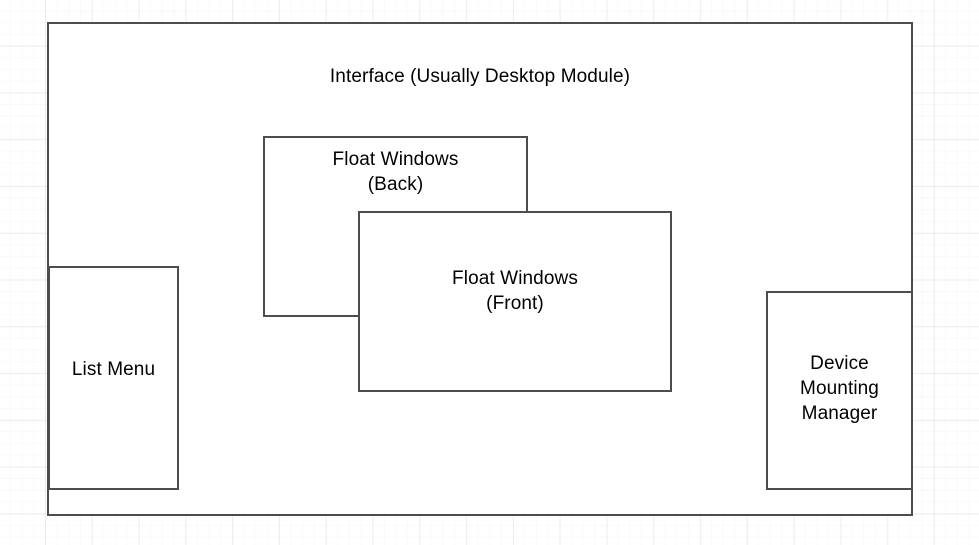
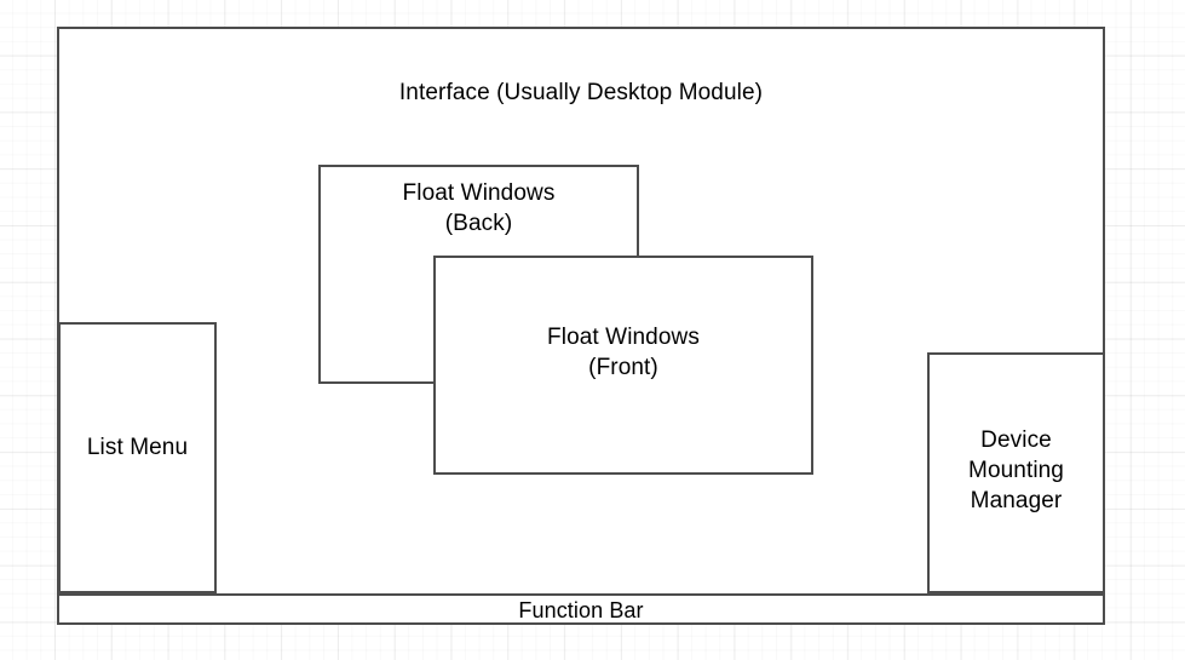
  Interface (Usually Desktop Module)
  List Menu
  Device
  Mounting
  Manager
  Float Windows
  (Back)
  Float Windows
  (Front)
+ Function Bar
